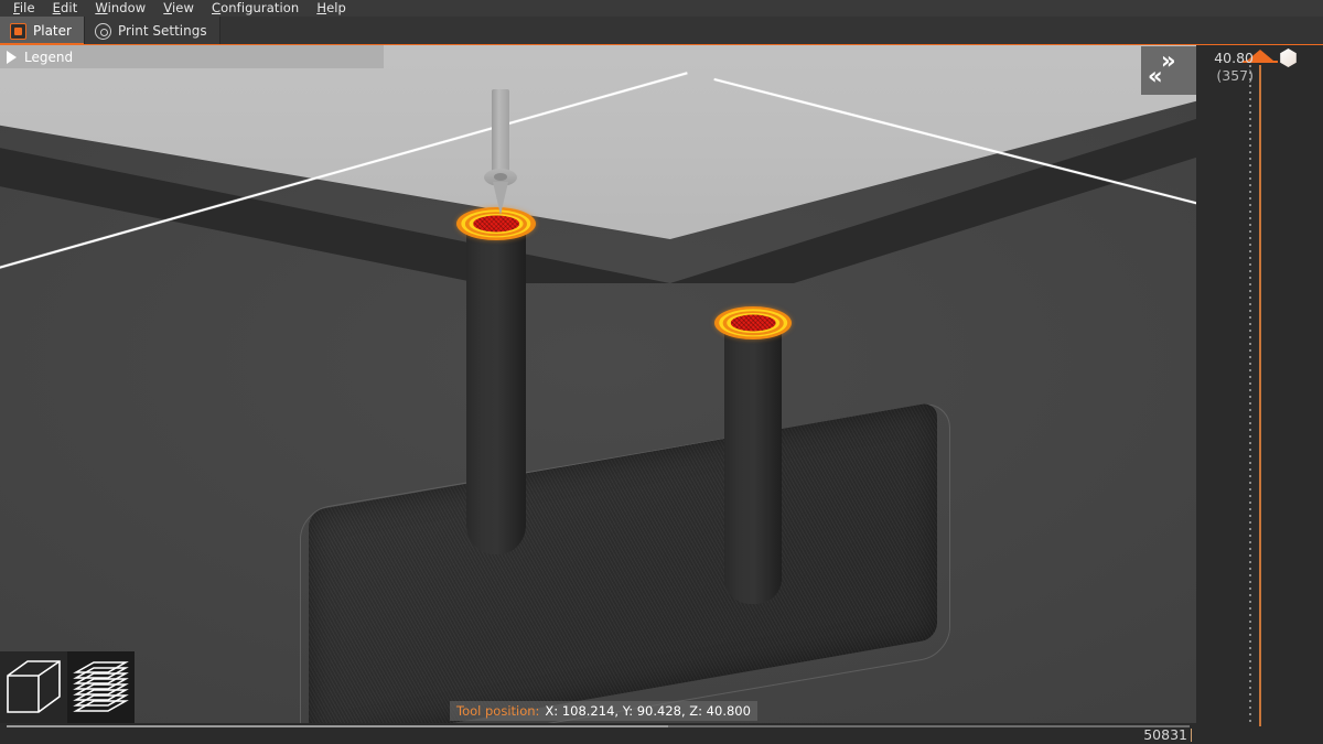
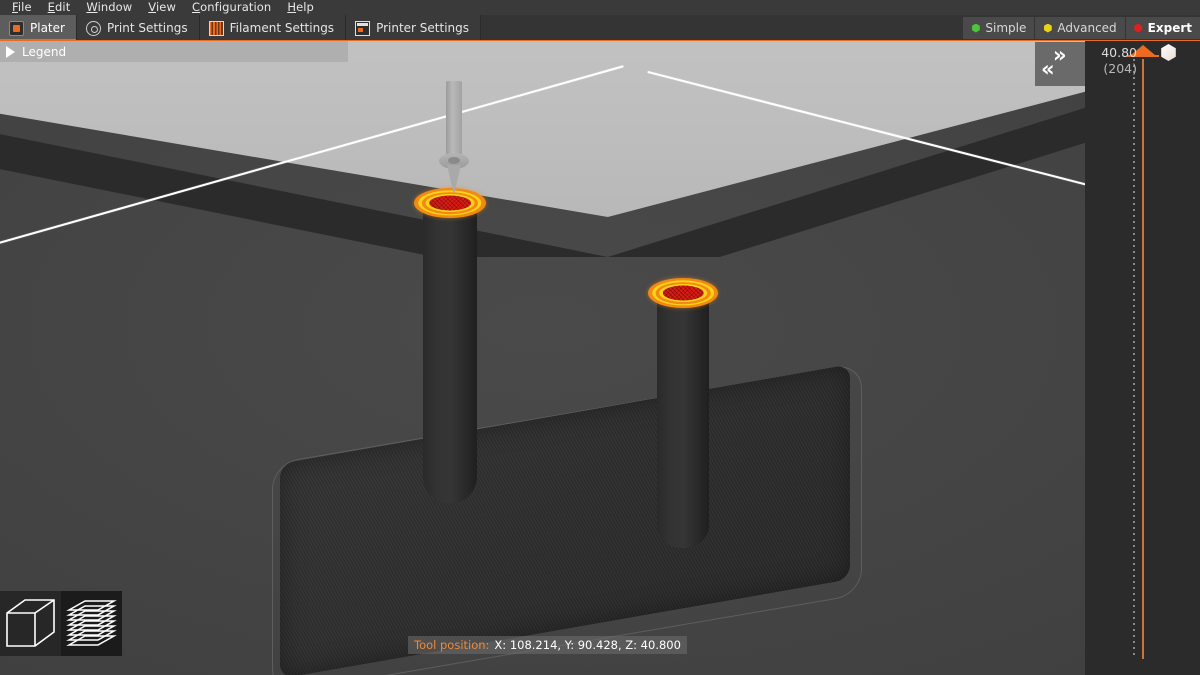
  File
  Edit
  Window
  View
  Configuration
  Help
  Plater
  Print Settings
+ Filament Settings
+ Printer Settings
+ Simple
+ Advanced
+ Expert
  Legend
  »
  «
  Tool position:
  X: 108.214, Y: 90.428, Z: 40.800
  40.80
- (357)
+ (204)
- 50831
